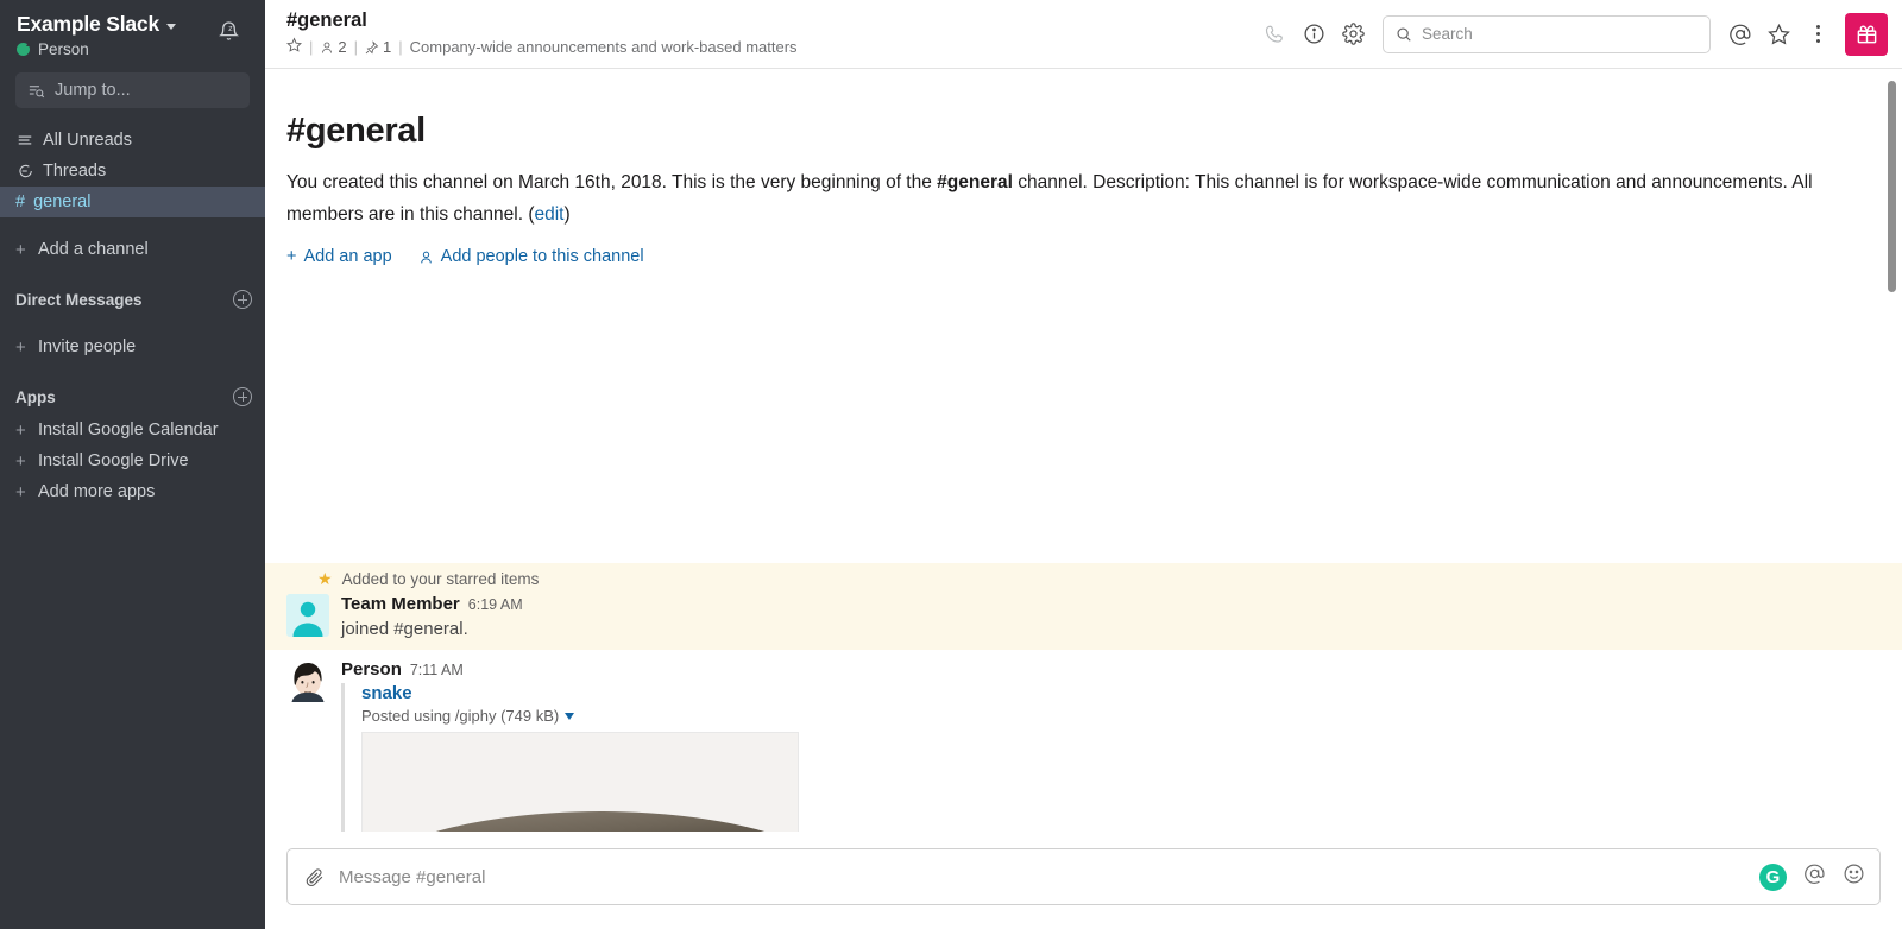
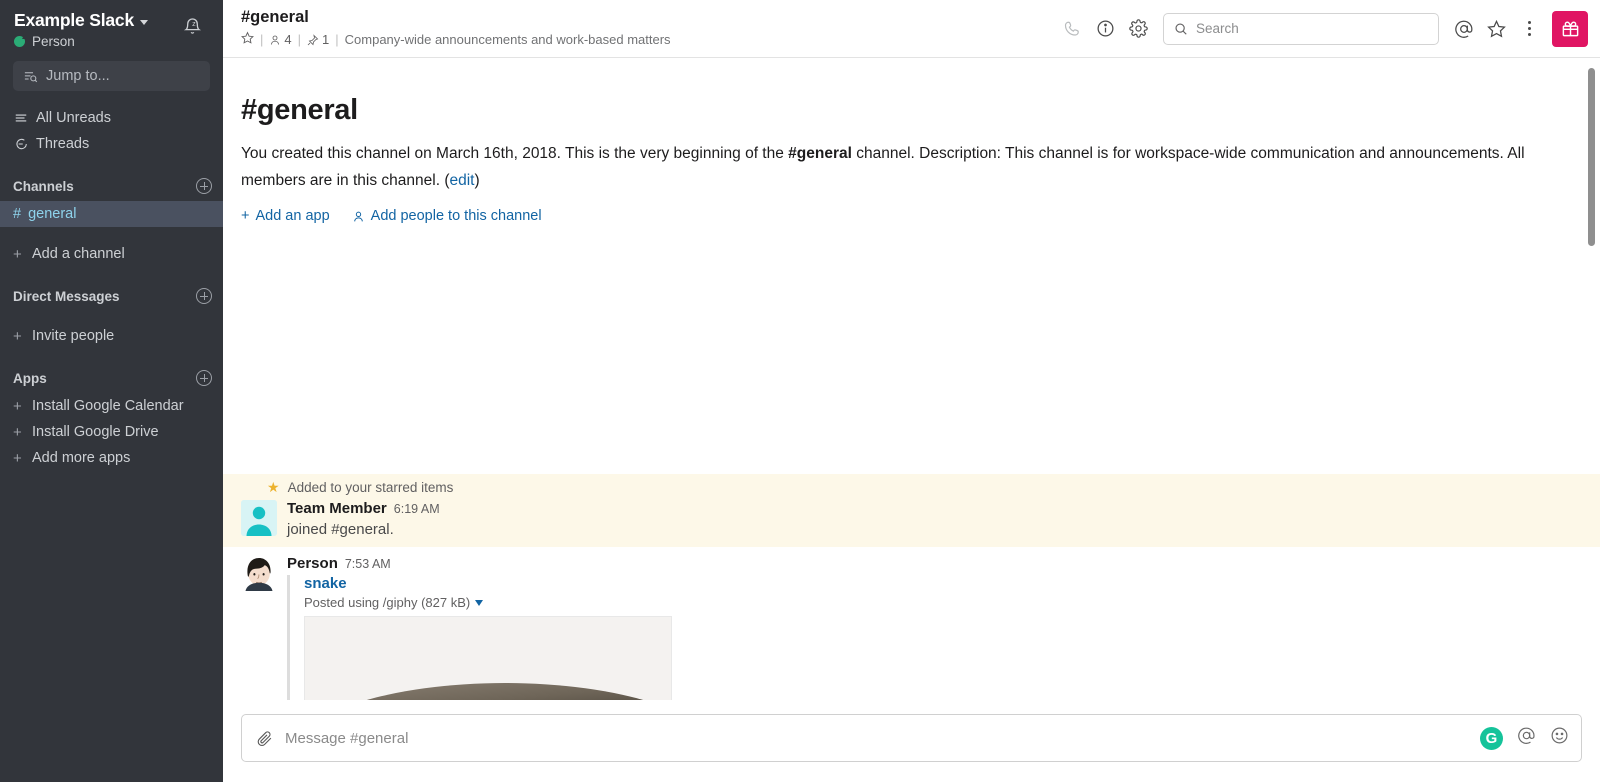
  Example Slack
  Person
  z
  Jump to...
  All Unreads
  Threads
+ Channels
  #
  general
  +
  Add a channel
  Direct Messages
  +
  Invite people
  Apps
  +
  Install Google Calendar
  +
  Install Google Drive
  +
  Add more apps
  #general
  |
- 2
+ 4
  |
  1
  |
  Company-wide announcements and work-based matters
  Search
  #general
  You created this channel on March 16th, 2018. This is the very beginning of the #general channel. Description: This channel is for workspace-wide communication and announcements. All members are in this channel. (edit)
  +
  Add an app
  Add people to this channel
  ★
  Added to your starred items
  Team Member
  6:19 AM
  joined #general.
  Person
- 7:11 AM
+ 7:53 AM
  snake
- Posted using /giphy (749 kB)
+ Posted using /giphy (827 kB)
  Message #general
  G
